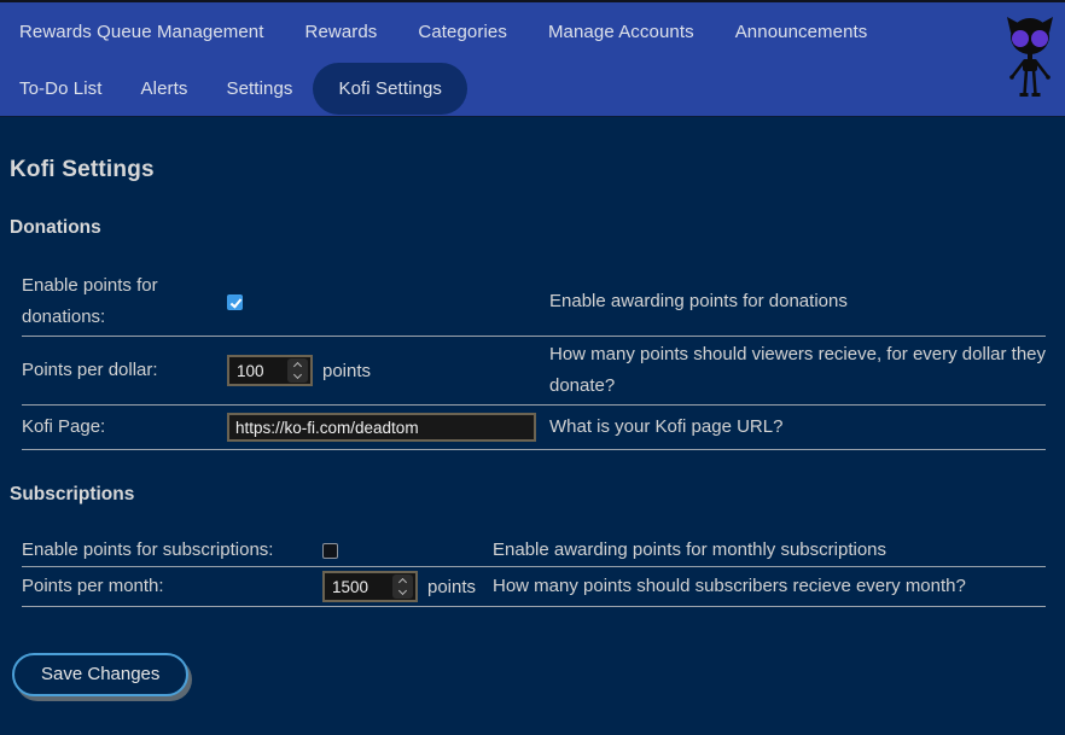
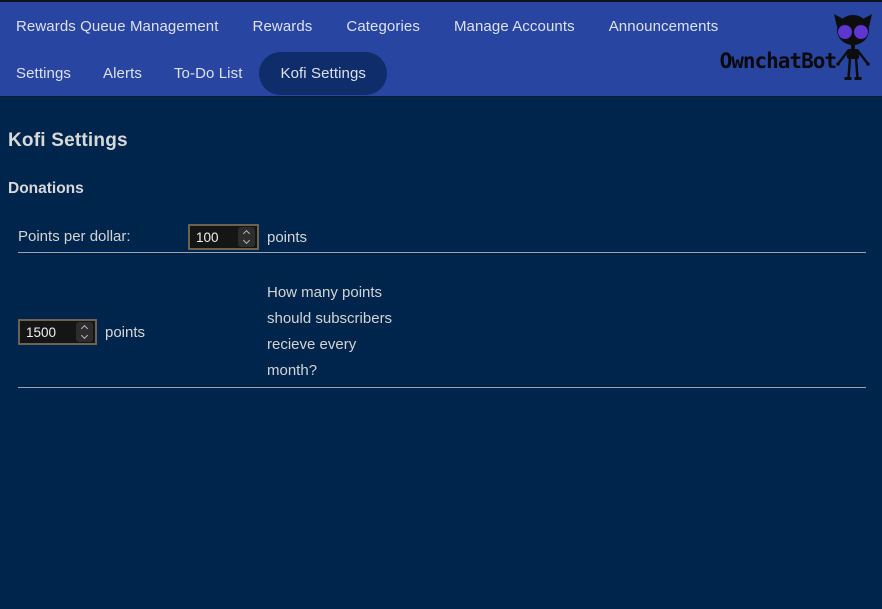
  Rewards Queue Management
  Rewards
  Categories
  Manage Accounts
  Announcements
- To-Do List
+ Settings
  Alerts
- Settings
+ To-Do List
  Kofi Settings
+ OwnchatBot
  Kofi Settings
  Donations
- Enable points for donations:
- Enable awarding points for donations
  Points per dollar:
  100
  points
- How many points should viewers recieve, for every dollar they donate?
- Kofi Page:
- https://ko-fi.com/deadtom
- What is your Kofi page URL?
- Subscriptions
- Enable points for subscriptions:
- Enable awarding points for monthly subscriptions
- Points per month:
  1500
  points
  How many points should subscribers recieve every month?
- Save Changes
